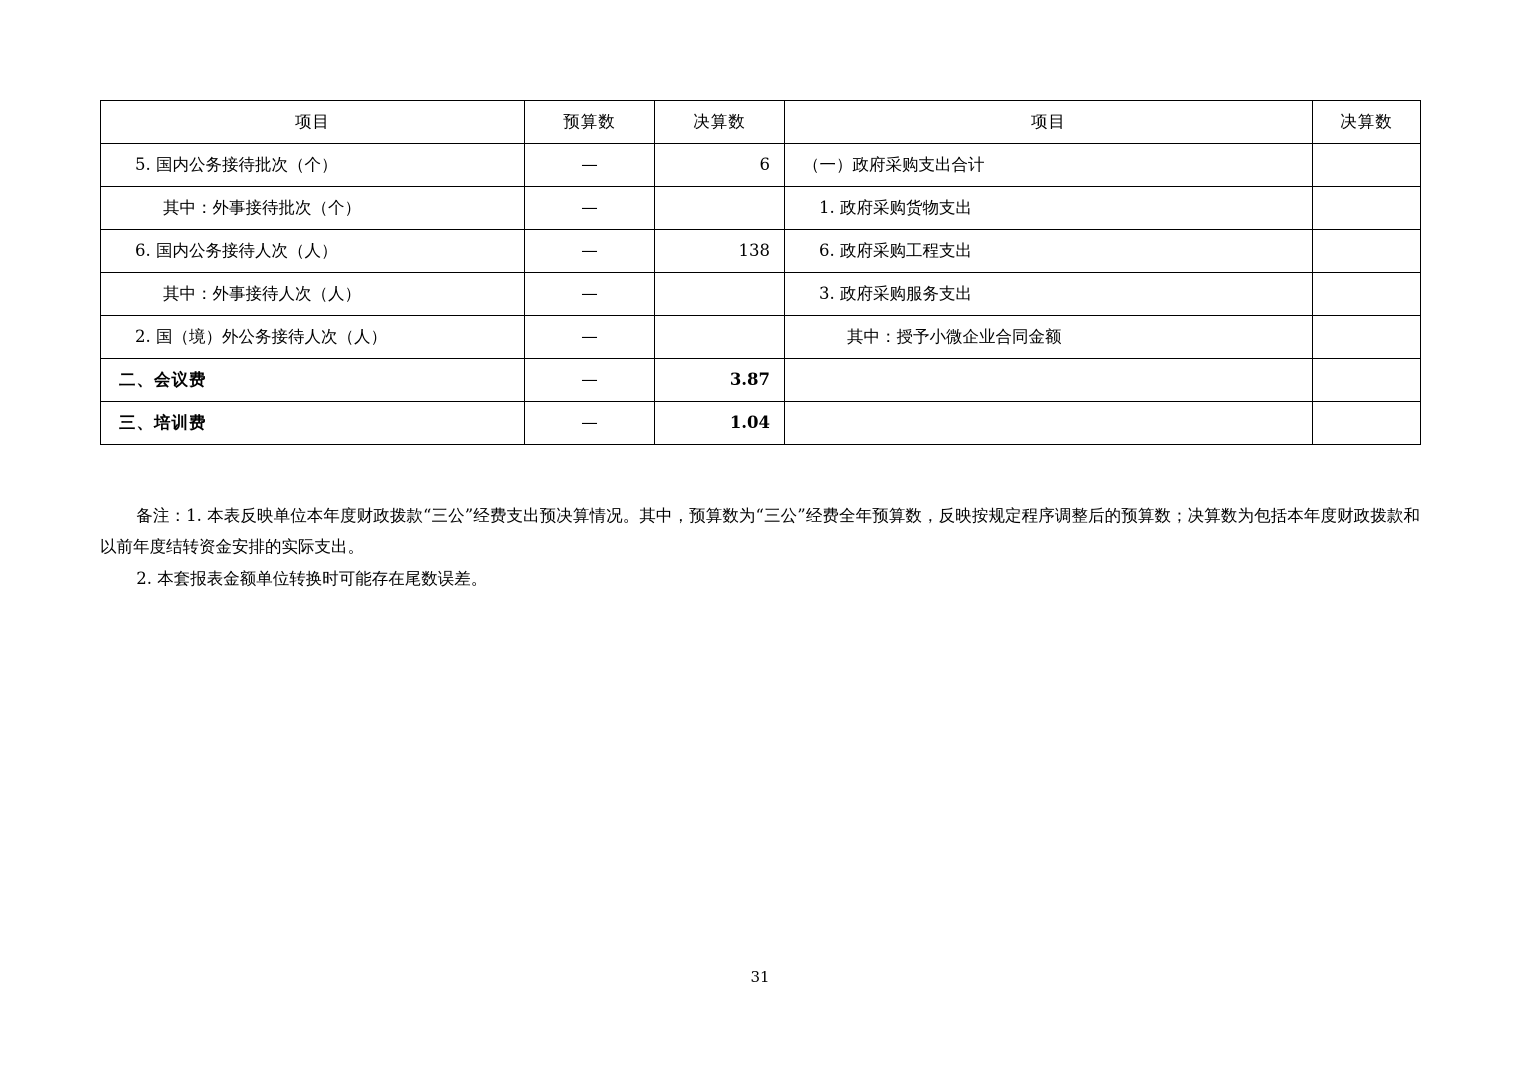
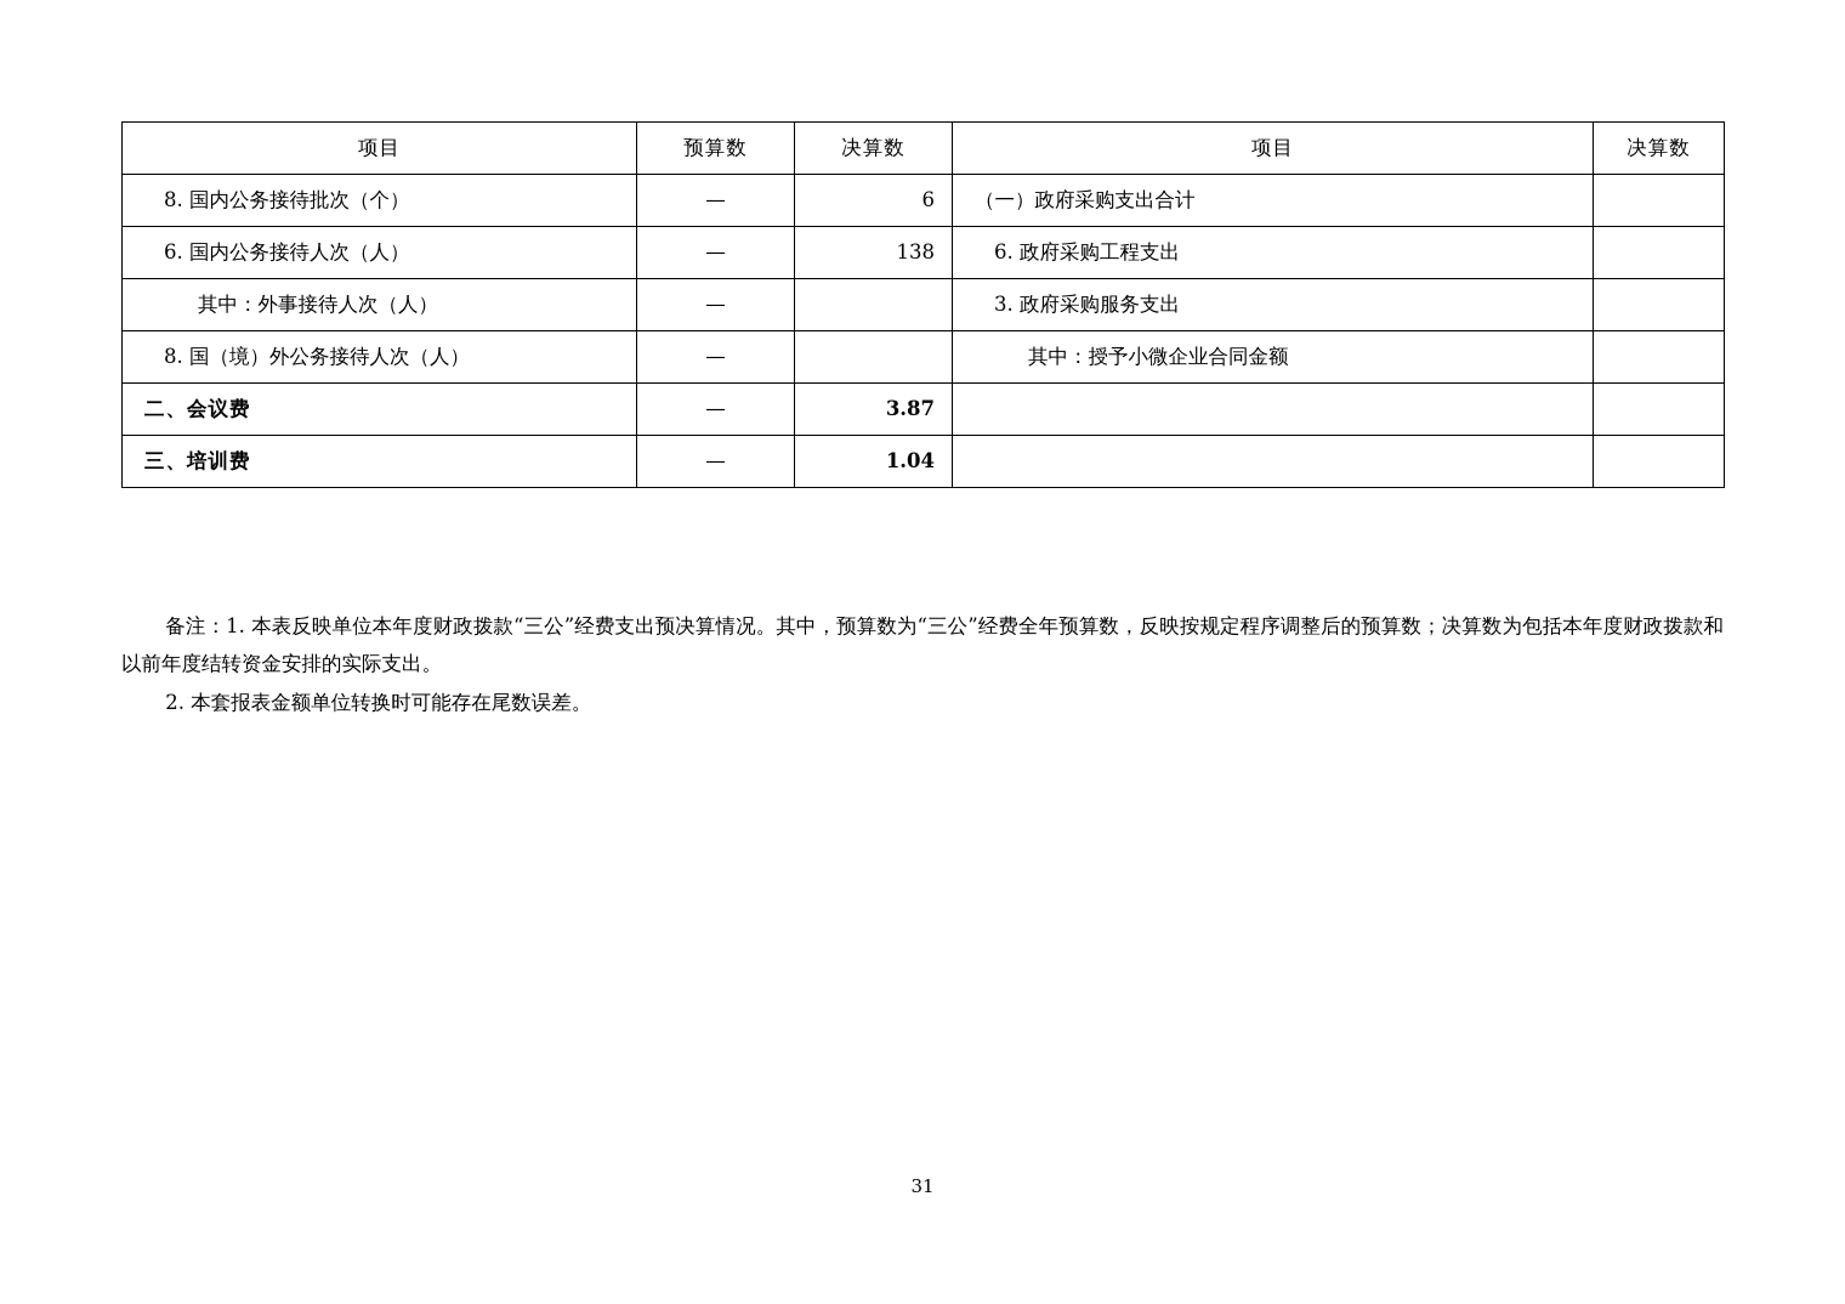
  项目	预算数	决算数	项目	决算数
- 5. 国内公务接待批次（个）	—	6	（一）政府采购支出合计
+ 8. 国内公务接待批次（个）	—	6	（一）政府采购支出合计
- 其中：外事接待批次（个）	—		1. 政府采购货物支出
  6. 国内公务接待人次（人）	—	138	6. 政府采购工程支出
  其中：外事接待人次（人）	—		3. 政府采购服务支出
- 2. 国（境）外公务接待人次（人）	—		其中：授予小微企业合同金额
+ 8. 国（境）外公务接待人次（人）	—		其中：授予小微企业合同金额
  二、会议费	—	3.87
  三、培训费	—	1.04
  备注：1. 本表反映单位本年度财政拨款“三公”经费支出预决算情况。其中，预算数为“三公”经费全年预算数，反映按规定程序调整后的预算数；决算数为包括本年度财政拨款和以前年度结转资金安排的实际支出。
  2. 本套报表金额单位转换时可能存在尾数误差。
  31
